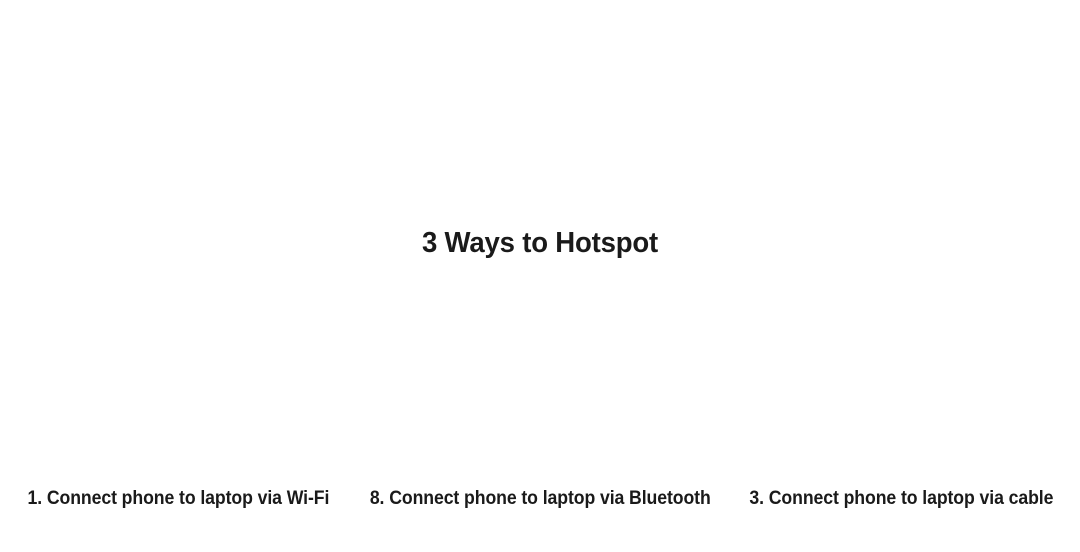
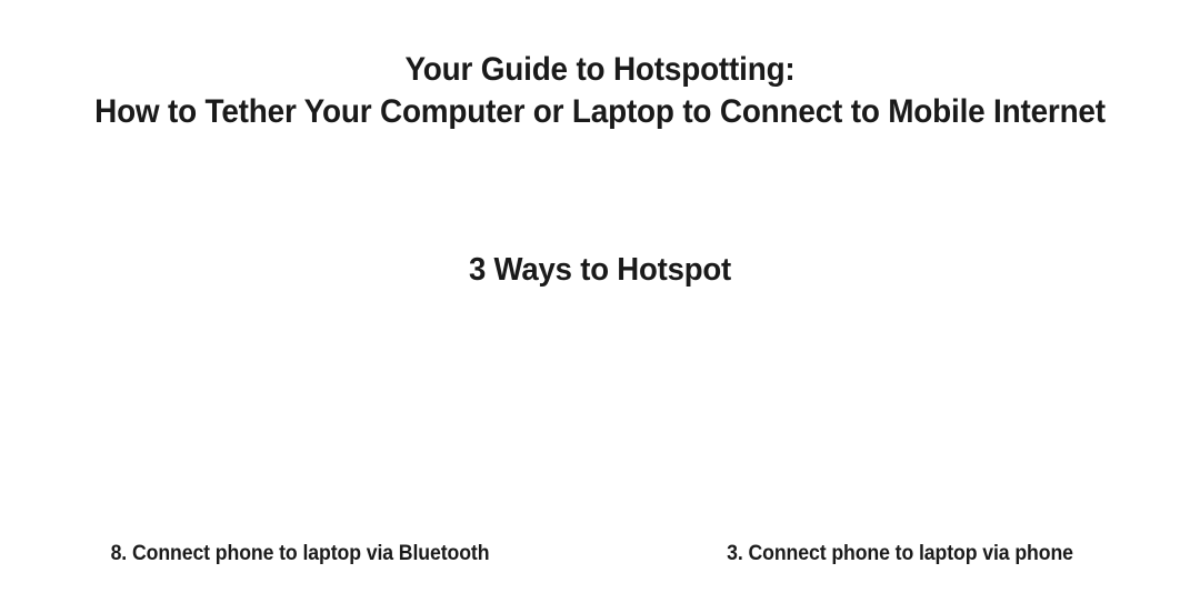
+ Your Guide to Hotspotting:
+ How to Tether Your Computer or Laptop to Connect to Mobile Internet
  3 Ways to Hotspot
- 1. Connect phone to laptop via Wi-Fi
  8. Connect phone to laptop via Bluetooth
- 3. Connect phone to laptop via cable
+ 3. Connect phone to laptop via phone
